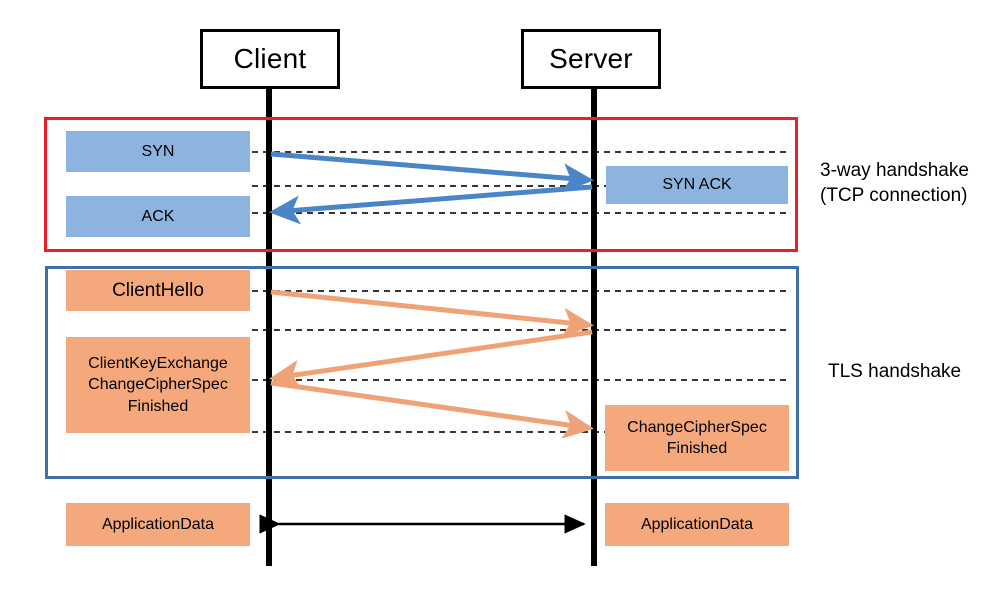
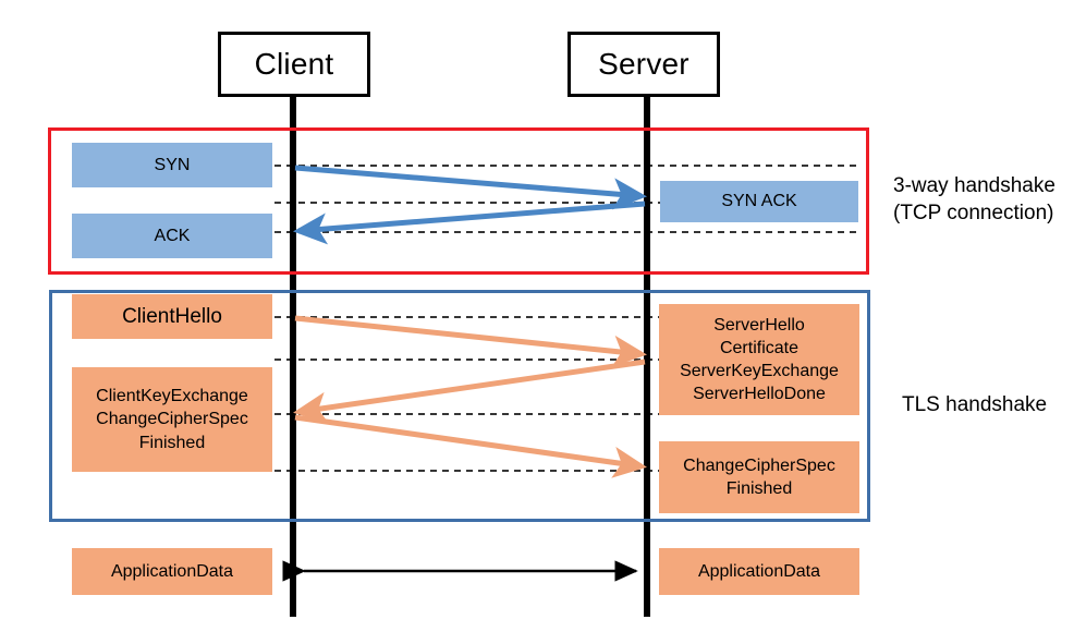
  Client
  Server
  SYN
  ACK
  ClientHello
  ClientKeyExchange
  ChangeCipherSpec
  Finished
  ApplicationData
  SYN ACK
+ ServerHello
+ Certificate
+ ServerKeyExchange
+ ServerHelloDone
  ChangeCipherSpec
  Finished
  ApplicationData
  3-way handshake
  (TCP connection)
  TLS handshake
